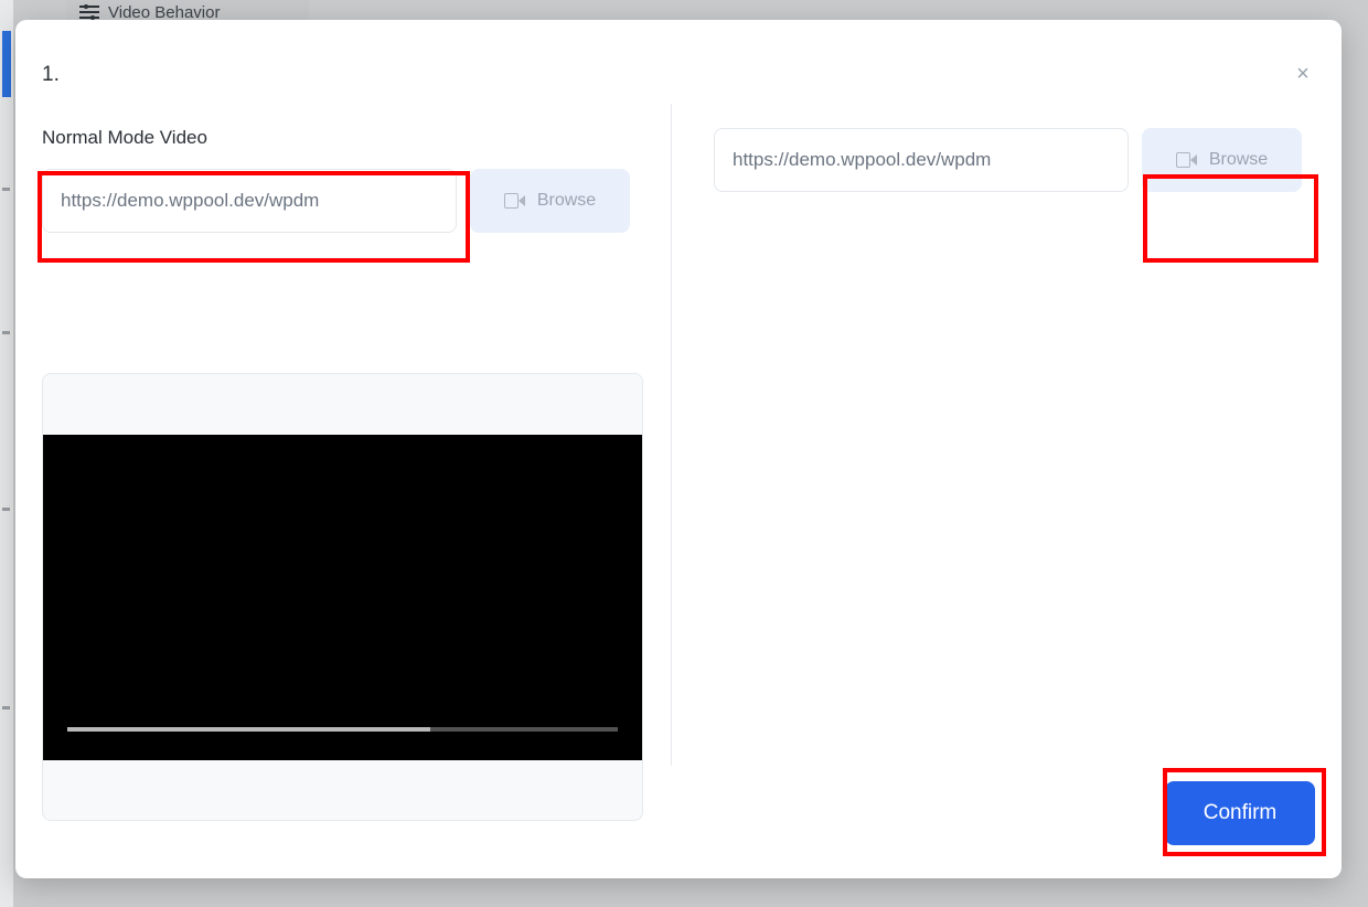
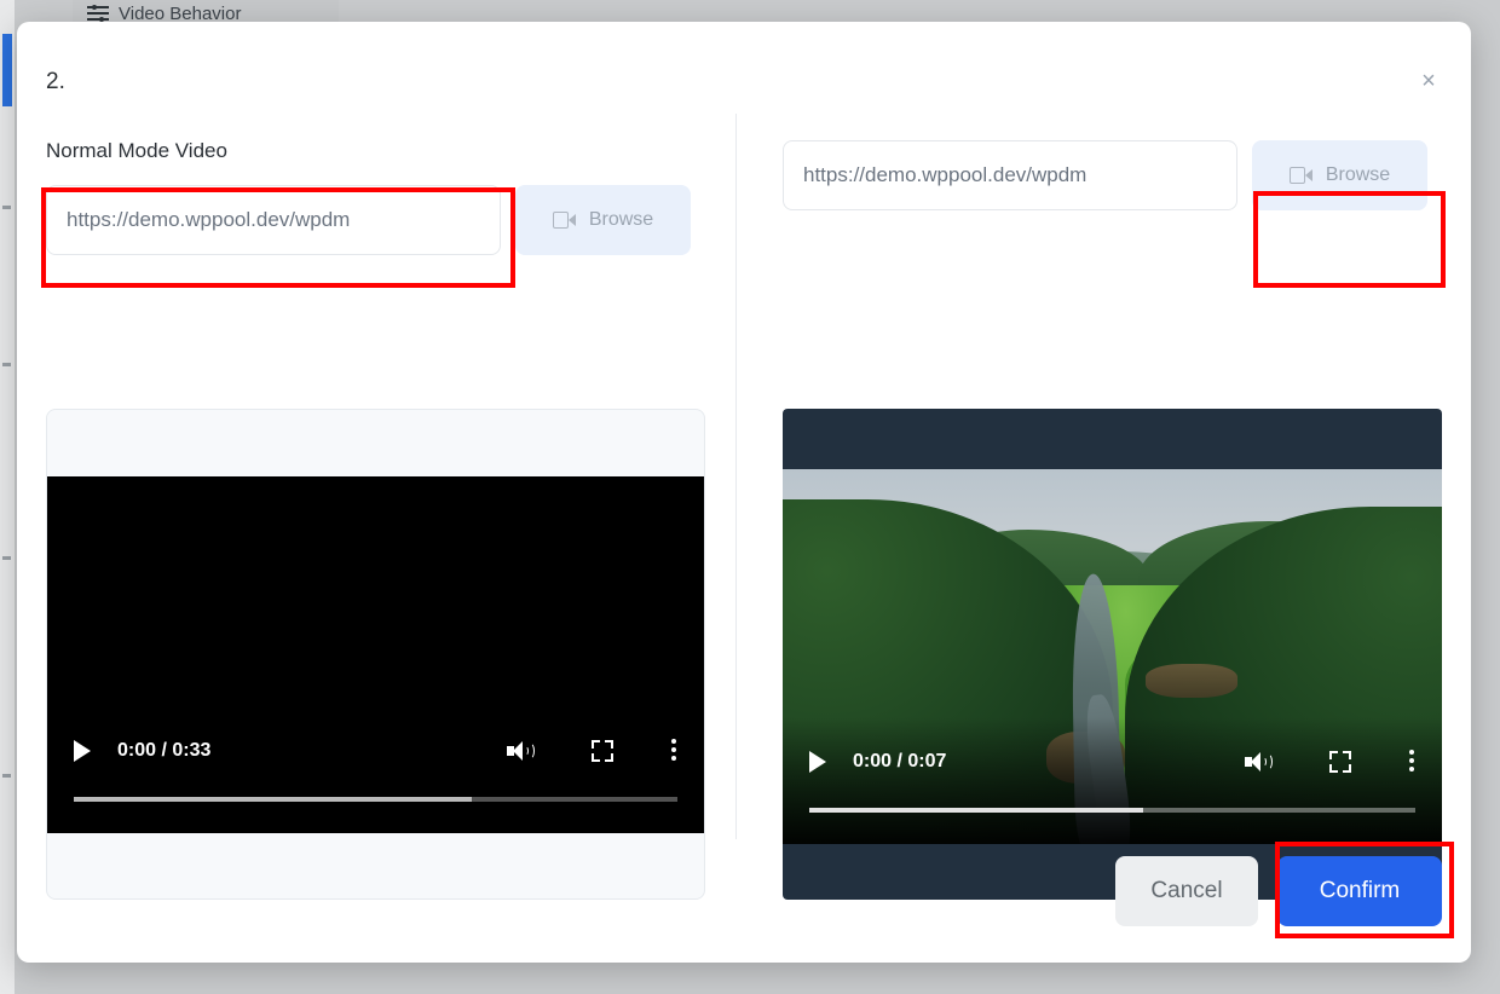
  Video Behavior
- 1.
+ 2.
  ×
  Normal Mode Video
  https://demo.wppool.dev/wpdm
  Browse
+ 0:00 / 0:33
  https://demo.wppool.dev/wpdm
  Browse
+ 0:00 / 0:07
+ Cancel
  Confirm
